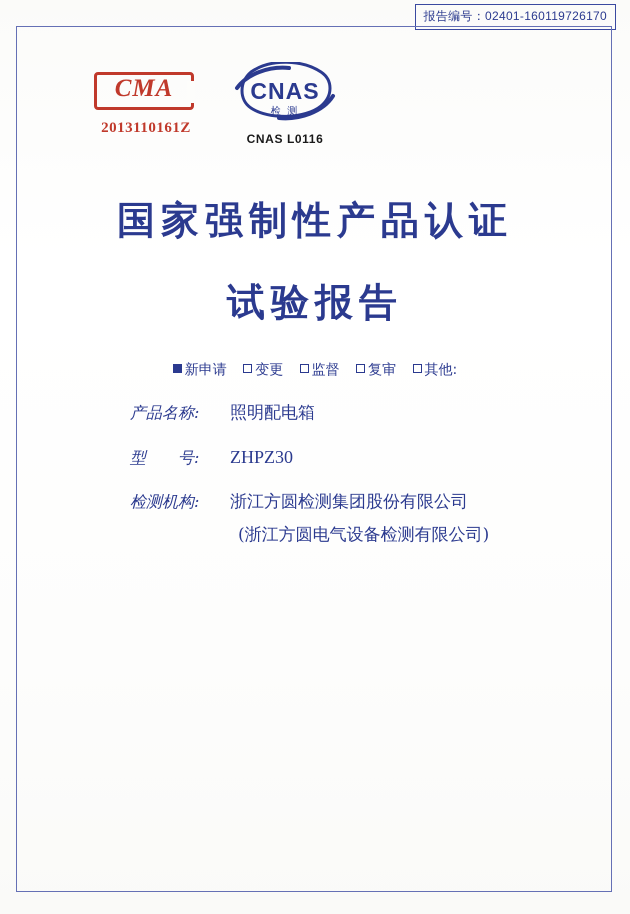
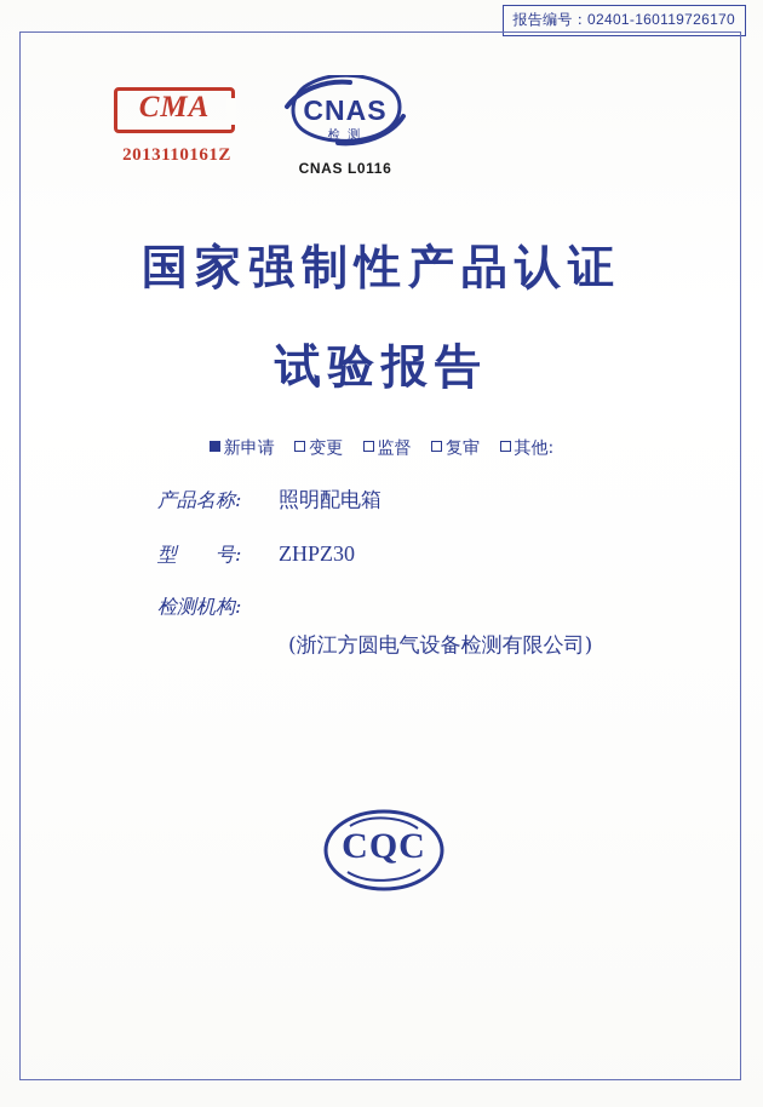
  报告编号：02401-160119726170
  CMA
  2013110161Z
  CNAS
  检 测
  CNAS L0116
  国家强制性产品认证
  试验报告
  新申请 变更 监督 复审 其他:
  产品名称:
  照明配电箱
  型 号:
  ZHPZ30
  检测机构:
- 浙江方圆检测集团股份有限公司
  (浙江方圆电气设备检测有限公司)
+ CQC
